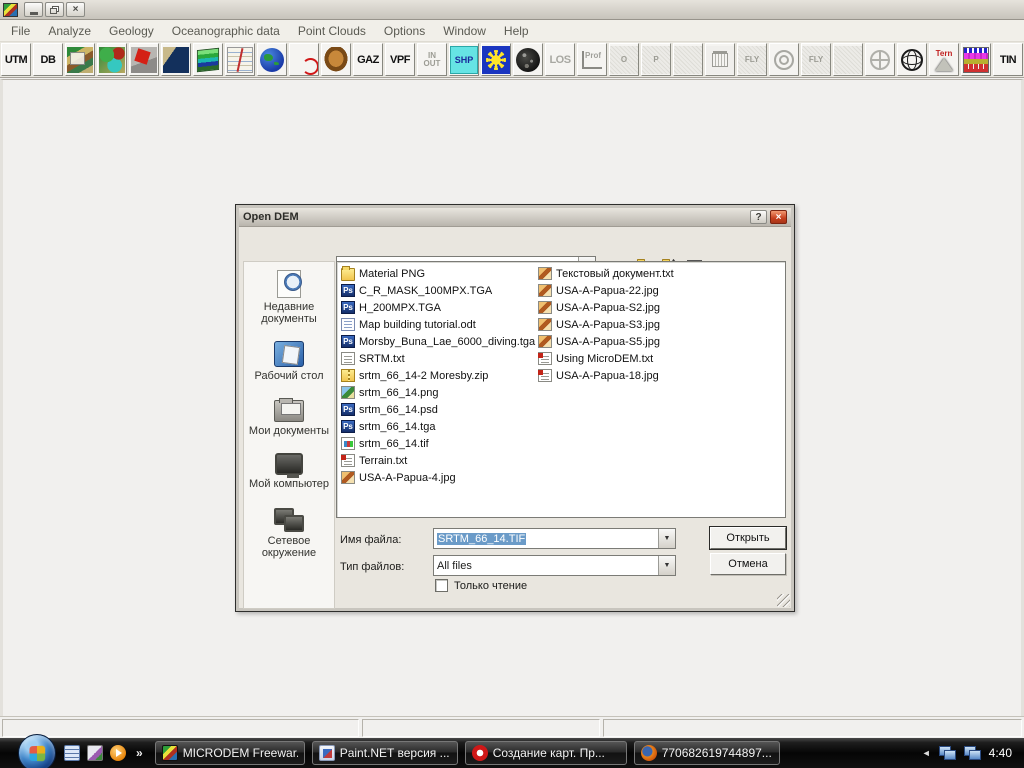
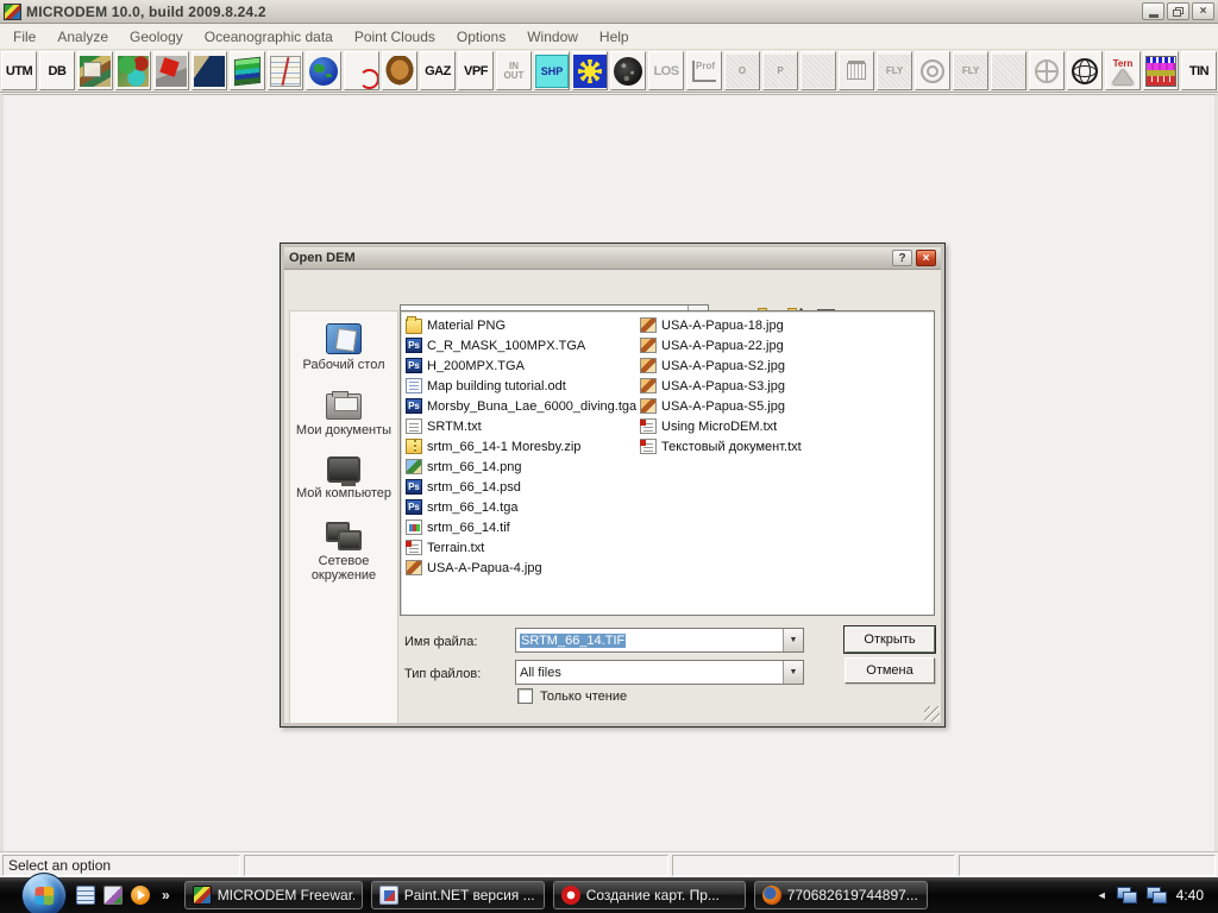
+ MICRODEM 10.0, build 2009.8.24.2
  ×
  File
  Analyze
  Geology
  Oceanographic data
  Point Clouds
  Options
  Window
  Help
  UTM
  DB
  GAZ
  VPF
  IN
  OUT
  SHP
  LOS
  Prof
  O
  P
  FLY
  FLY
  Tern
  TIN
  Open DEM
  ?
  ×
- Недавние документы
  Рабочий стол
  Мои документы
  Мой компьютер
  Сетевое окружение
  Material PNG
  Ps
  C_R_MASK_100MPX.TGA
  Ps
  H_200MPX.TGA
  Map building tutorial.odt
  Ps
  Morsby_Buna_Lae_6000_diving.tga
  SRTM.txt
- srtm_66_14-2 Moresby.zip
+ srtm_66_14-1 Moresby.zip
  srtm_66_14.png
  Ps
  srtm_66_14.psd
  Ps
  srtm_66_14.tga
  srtm_66_14.tif
  Terrain.txt
  USA-A-Papua-4.jpg
- Текстовый документ.txt
+ USA-A-Papua-18.jpg
  USA-A-Papua-22.jpg
  USA-A-Papua-S2.jpg
  USA-A-Papua-S3.jpg
  USA-A-Papua-S5.jpg
  Using MicroDEM.txt
- USA-A-Papua-18.jpg
+ Текстовый документ.txt
  Имя файла:
  SRTM_66_14.TIF
  Открыть
  Тип файлов:
  All files
  Отмена
  Только чтение
+ Select an option
  »
  MICRODEM Freewar
  Paint.NET версия ...
  Создание карт. Пр...
  770682619744897...
  ◄
  4:40
